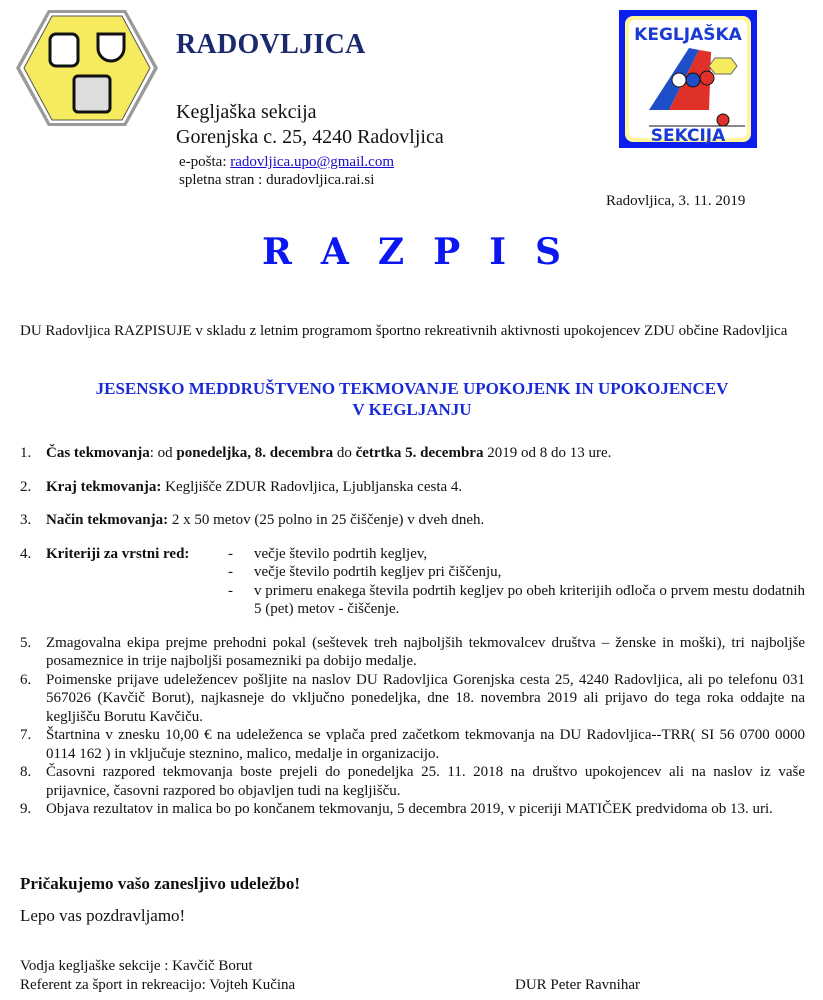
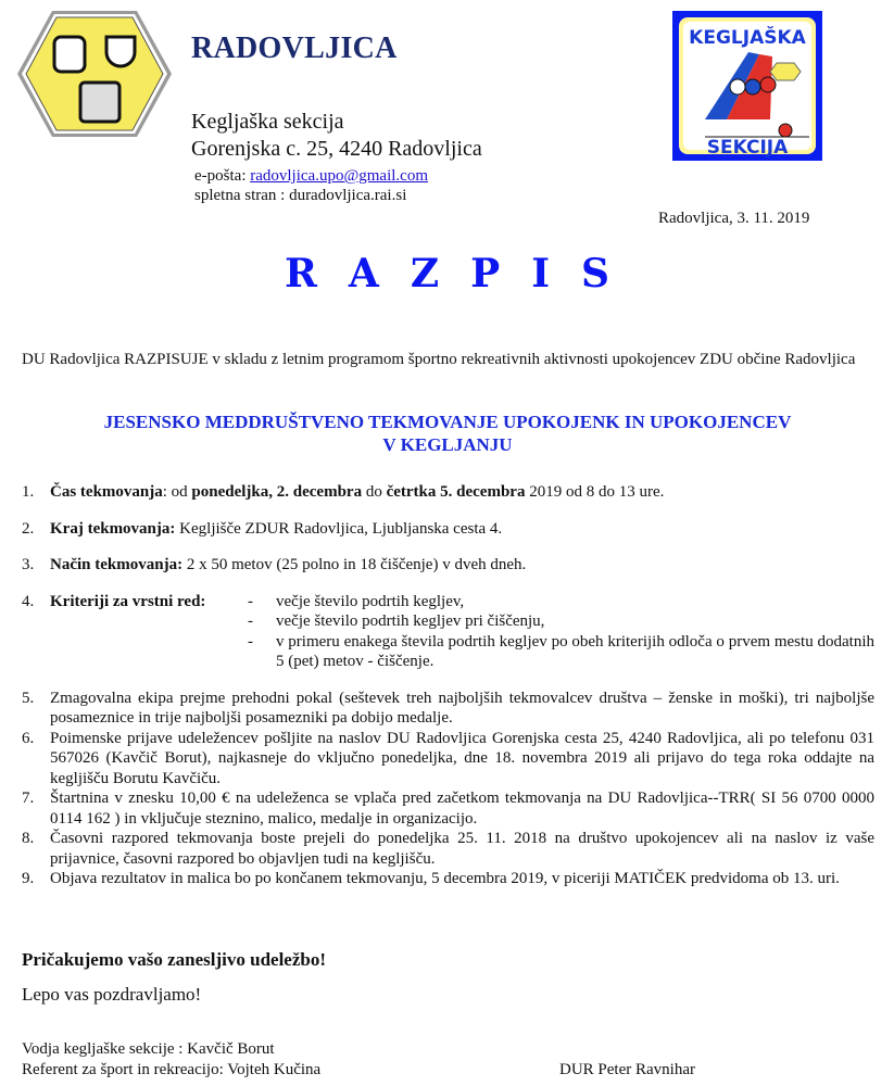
  RADOVLJICA
  Kegljaška sekcija
  Gorenjska c. 25, 4240 Radovljica
  e-pošta: radovljica.upo@gmail.com
  spletna stran : duradovljica.rai.si
  KEGLJAŠKA
  SEKCIJA
  Radovljica, 3. 11. 2019
  RAZPIS
  DU Radovljica RAZPISUJE v skladu z letnim programom športno rekreativnih aktivnosti upokojencev ZDU občine Radovljica
  JESENSKO MEDDRUŠTVENO TEKMOVANJE UPOKOJENK IN UPOKOJENCEV
  V KEGLJANJU
  1.
- Čas tekmovanja: od ponedeljka, 8. decembra do četrtka 5. decembra 2019 od 8 do 13 ure.
+ Čas tekmovanja: od ponedeljka, 2. decembra do četrtka 5. decembra 2019 od 8 do 13 ure.
  2.
  Kraj tekmovanja: Kegljišče ZDUR Radovljica, Ljubljanska cesta 4.
  3.
- Način tekmovanja: 2 x 50 metov (25 polno in 25 čiščenje) v dveh dneh.
+ Način tekmovanja: 2 x 50 metov (25 polno in 18 čiščenje) v dveh dneh.
  4.
  Kriteriji za vrstni red:
  -
  večje število podrtih kegljev,
  -
  večje število podrtih kegljev pri čiščenju,
  -
  v primeru enakega števila podrtih kegljev po obeh kriterijih odloča o prvem mestu dodatnih 5 (pet) metov - čiščenje.
  5.
  Zmagovalna ekipa prejme prehodni pokal (seštevek treh najboljših tekmovalcev društva – ženske in moški), tri najboljše posameznice in trije najboljši posamezniki pa dobijo medalje.
  6.
  Poimenske prijave udeležencev pošljite na naslov DU Radovljica Gorenjska cesta 25, 4240 Radovljica, ali po telefonu 031 567026 (Kavčič Borut), najkasneje do vključno ponedeljka, dne 18. novembra 2019 ali prijavo do tega roka oddajte na kegljišču Borutu Kavčiču.
  7.
  Štartnina v znesku 10,00 € na udeleženca se vplača pred začetkom tekmovanja na DU Radovljica--TRR( SI 56 0700 0000 0114 162 ) in vključuje steznino, malico, medalje in organizacijo.
  8.
  Časovni razpored tekmovanja boste prejeli do ponedeljka 25. 11. 2018 na društvo upokojencev ali na naslov iz vaše prijavnice, časovni razpored bo objavljen tudi na kegljišču.
  9.
  Objava rezultatov in malica bo po končanem tekmovanju, 5 decembra 2019, v piceriji MATIČEK predvidoma ob 13. uri.
  Pričakujemo vašo zanesljivo udeležbo!
  Lepo vas pozdravljamo!
  Vodja kegljaške sekcije : Kavčič Borut
  Referent za šport in rekreacijo: Vojteh Kučina
  DUR Peter Ravnihar
